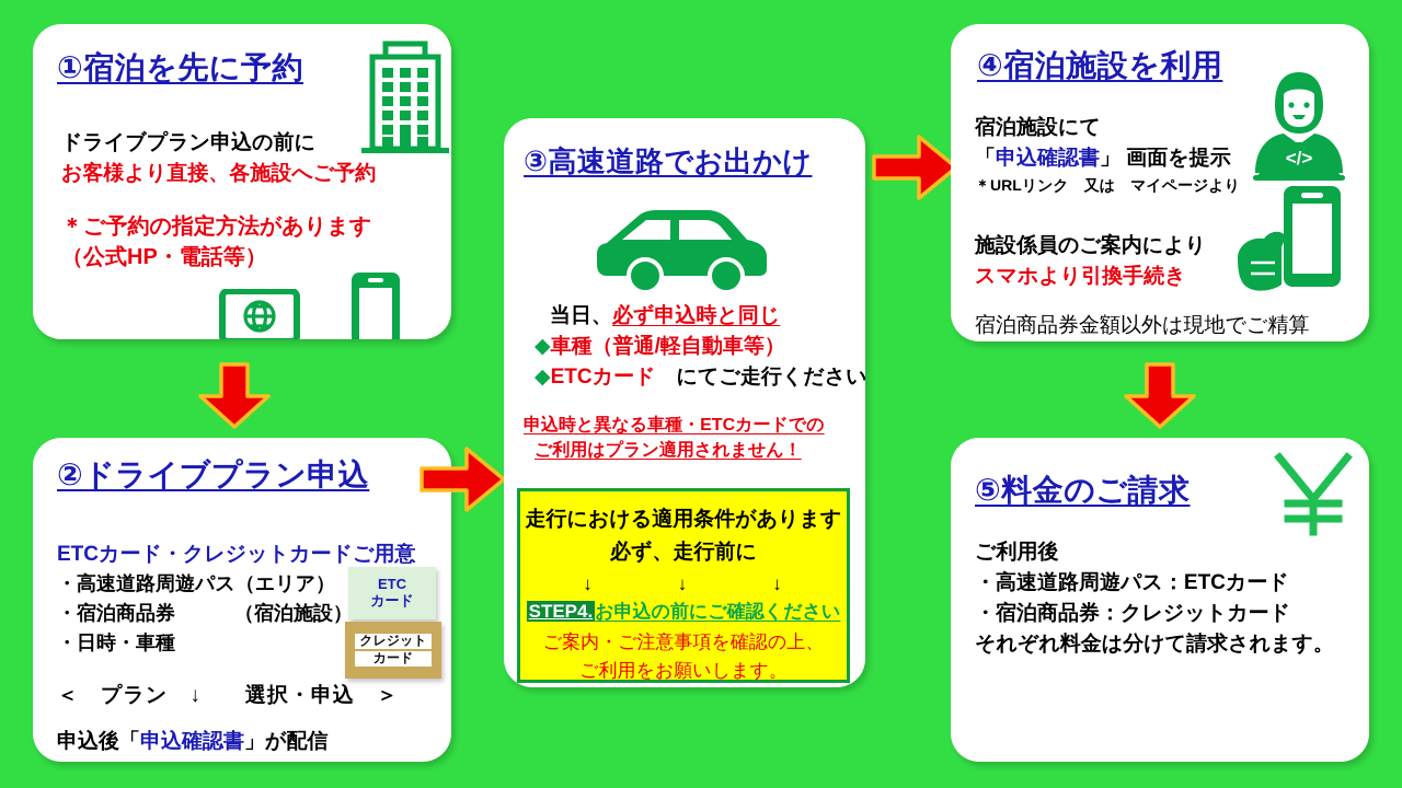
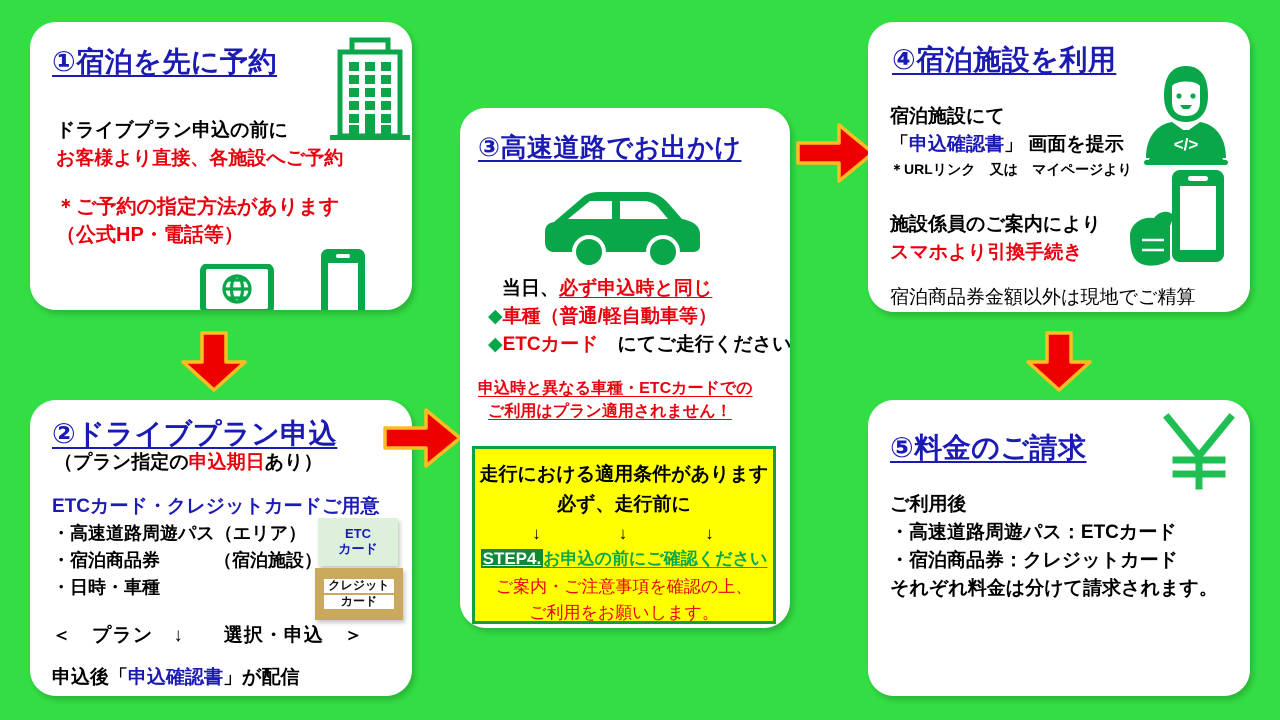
  ①宿泊を先に予約
  ドライブプラン申込の前に
  お客様より直接、各施設へご予約
  ＊ご予約の指定方法があります
  （公式HP・電話等）
  ②ドライブプラン申込
+ （プラン指定の申込期日あり）
  ETCカード・クレジットカードご用意
  ・高速道路周遊パス（エリア）
  ・宿泊商品券 （宿泊施設）
  ・日時・車種
  ＜ プラン ↓ 選択・申込 ＞
  申込後「申込確認書」が配信
  ETC
  カード
  クレジット
  カード
  ③高速道路でお出かけ
  当日、必ず申込時と同じ
  ◆車種（普通/軽自動車等）
  ◆ETCカード にてご走行ください
  申込時と異なる車種・ETCカードでの
  ご利用はプラン適用されません！
  走行における適用条件があります
  必ず、走行前に
  ↓ ↓ ↓
  STEP4.お申込の前にご確認ください
  ご案内・ご注意事項を確認の上、
  ご利用をお願いします。
  ④宿泊施設を利用
  </>
  宿泊施設にて
  「申込確認書」 画面を提示
  ＊URLリンク 又は マイページより
  施設係員のご案内により
  スマホより引換手続き
  宿泊商品券金額以外は現地でご精算
  ⑤料金のご請求
  ご利用後
  ・高速道路周遊パス：ETCカード
  ・宿泊商品券：クレジットカード
  それぞれ料金は分けて請求されます。
